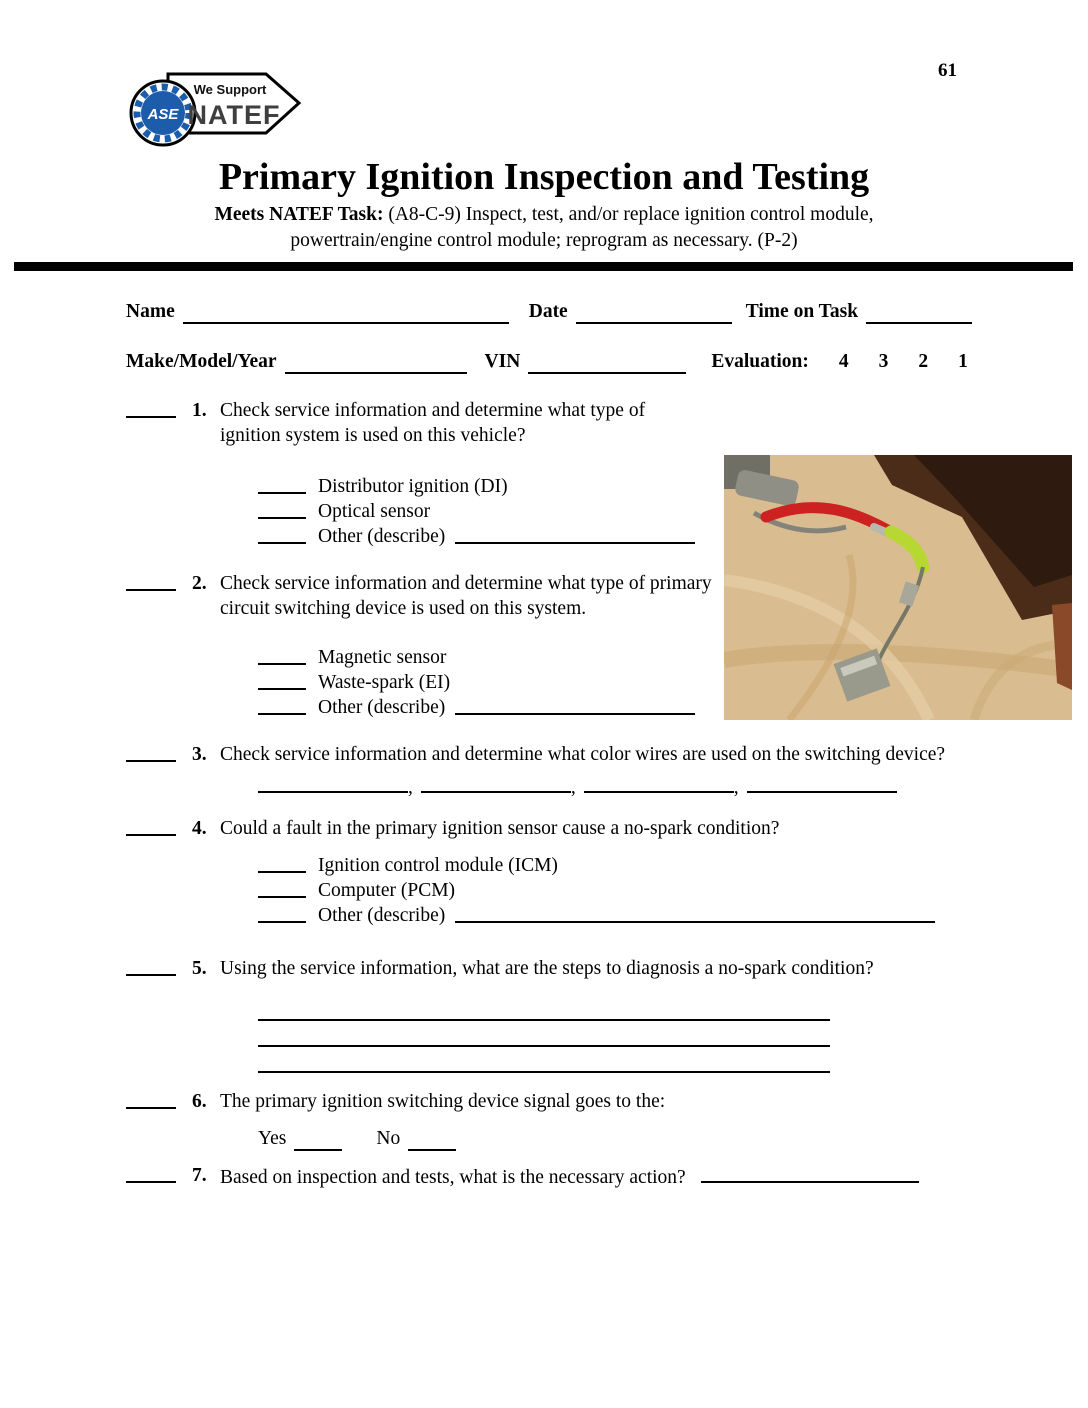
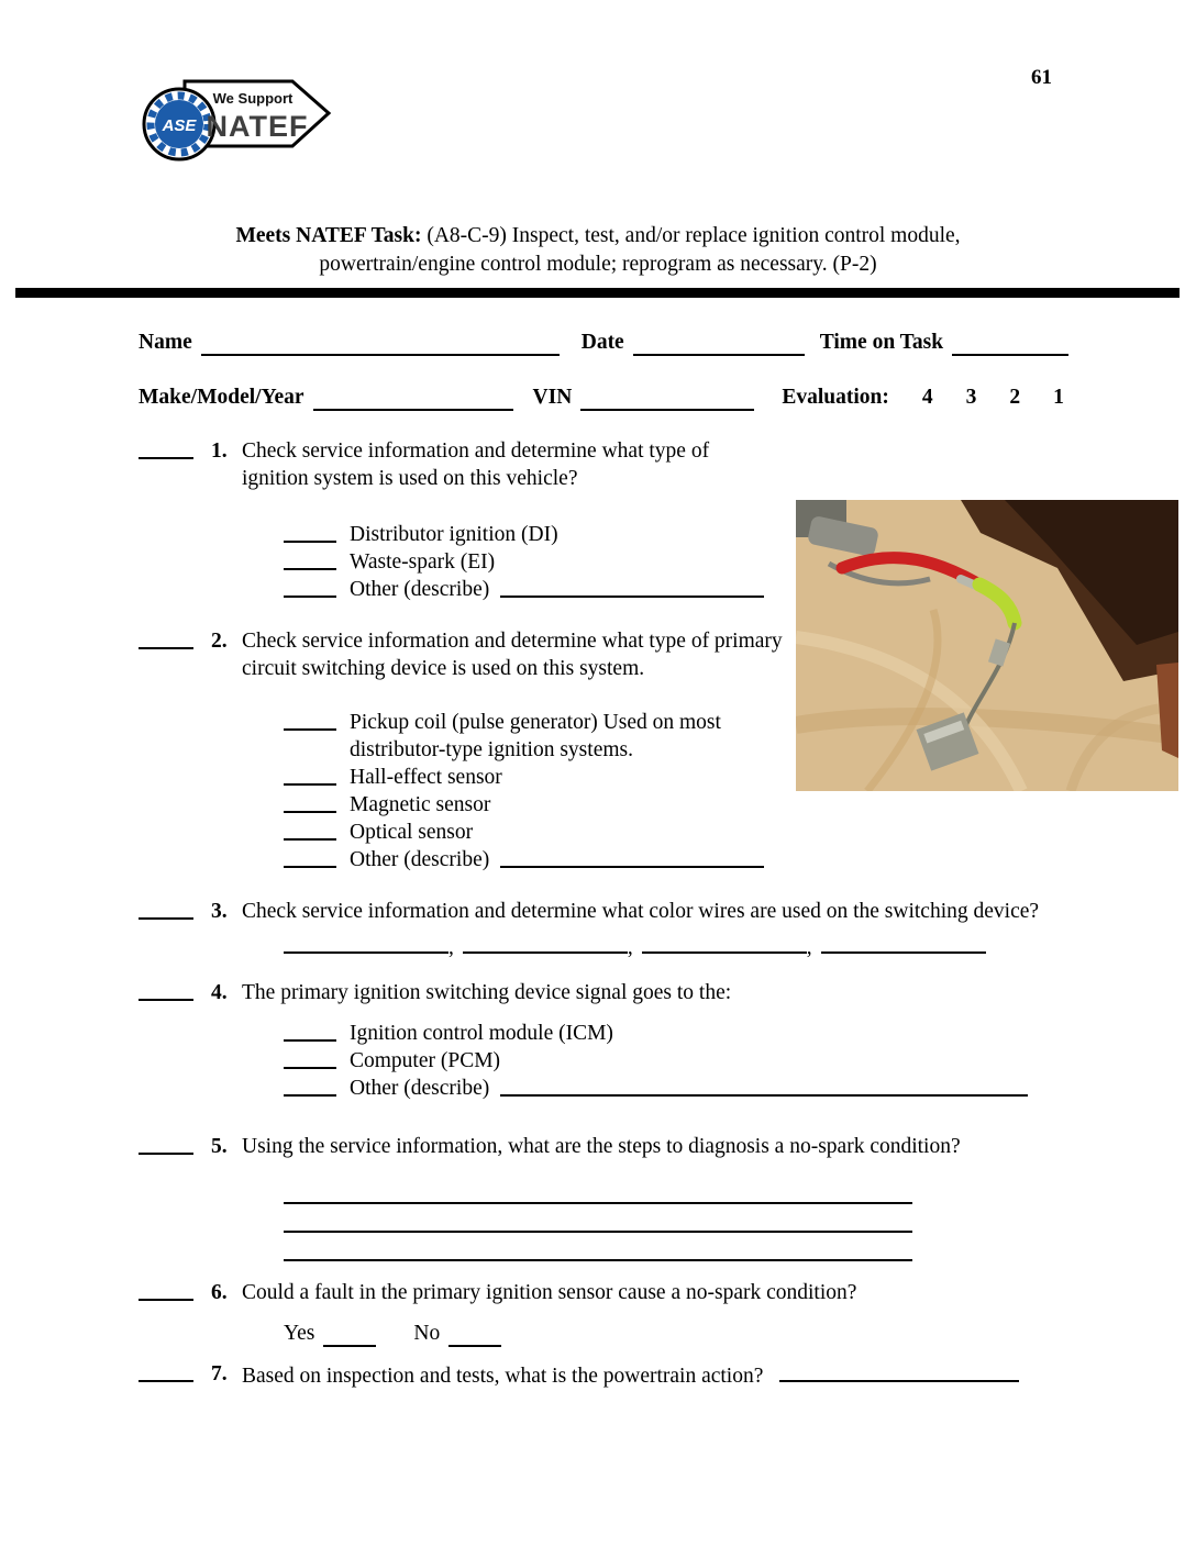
  61
  ASE
  We Support
  NATEF
- Primary Ignition Inspection and Testing
  Meets NATEF Task: (A8-C-9) Inspect, test, and/or replace ignition control module,
  powertrain/engine control module; reprogram as necessary. (P-2)
  Name
  Date
  Time on Task
  Make/Model/Year
  VIN
  Evaluation:
  4
  3
  2
  1
  1.
  Check service information and determine what type of ignition system is used on this vehicle?
  Distributor ignition (DI)
- Optical sensor
+ Waste-spark (EI)
  Other (describe)
  2.
  Check service information and determine what type of primary circuit switching device is used on this system.
+ Pickup coil (pulse generator) Used on most distributor-type ignition systems.
+ Hall-effect sensor
  Magnetic sensor
- Waste-spark (EI)
+ Optical sensor
  Other (describe)
  3.
  Check service information and determine what color wires are used on the switching device?
  , , ,
  4.
- Could a fault in the primary ignition sensor cause a no-spark condition?
+ The primary ignition switching device signal goes to the:
  Ignition control module (ICM)
  Computer (PCM)
  Other (describe)
  5.
  Using the service information, what are the steps to diagnosis a no-spark condition?
  6.
- The primary ignition switching device signal goes to the:
+ Could a fault in the primary ignition sensor cause a no-spark condition?
  Yes
  No
  7.
- Based on inspection and tests, what is the necessary action?
+ Based on inspection and tests, what is the powertrain action?
